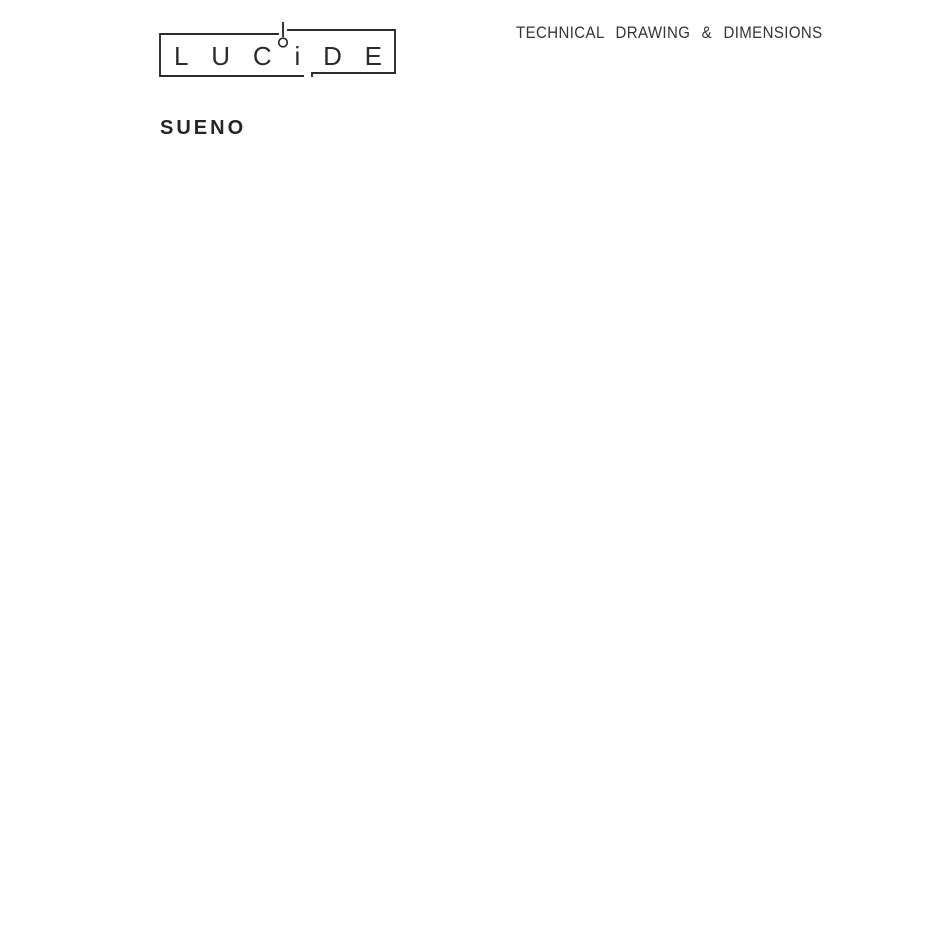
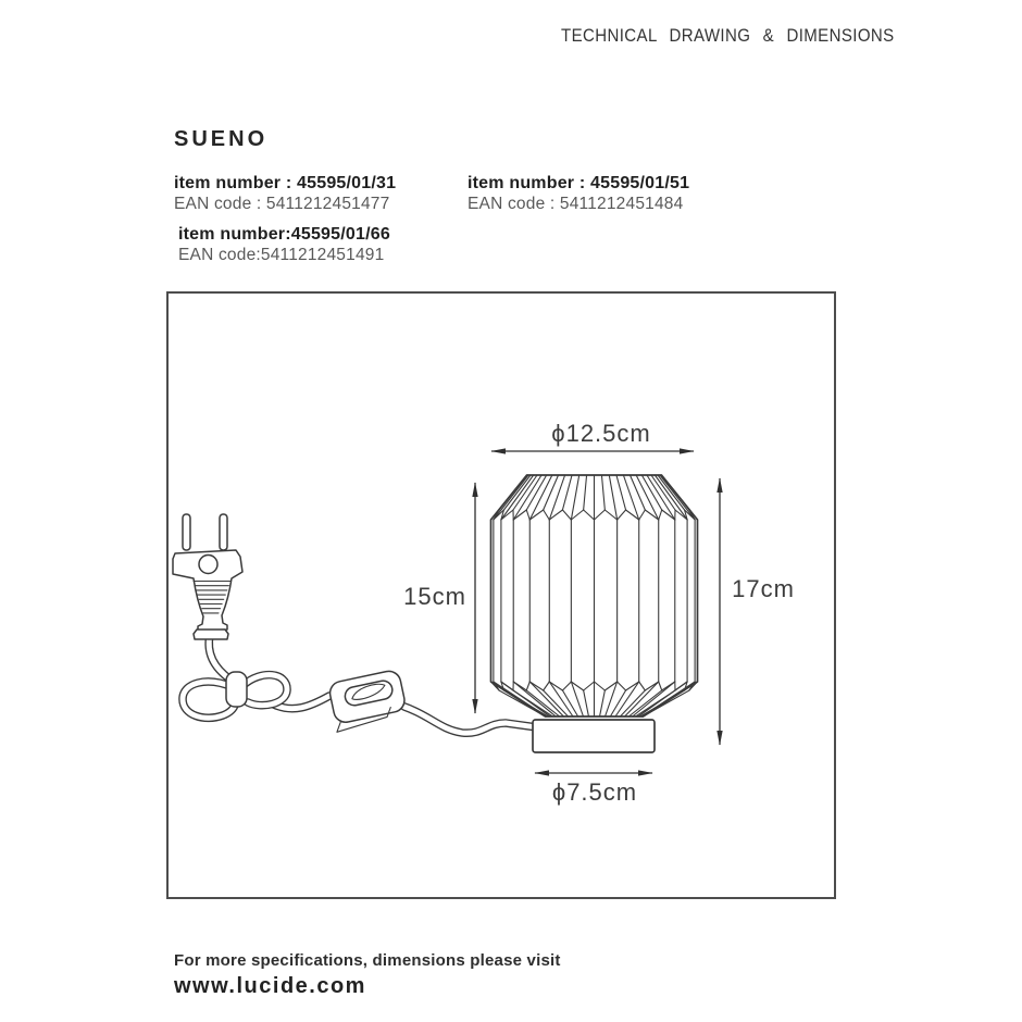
- LUCiDE
  TECHNICAL DRAWING & DIMENSIONS
  SUENO
+ item number : 45595/01/31
+ EAN code : 5411212451477
+ item number : 45595/01/51
+ EAN code : 5411212451484
+ item number:45595/01/66
+ EAN code:5411212451491
+ ϕ12.5cm
+ 15cm
+ 17cm
+ ϕ7.5cm
+ For more specifications, dimensions please visit
+ www.lucide.com
